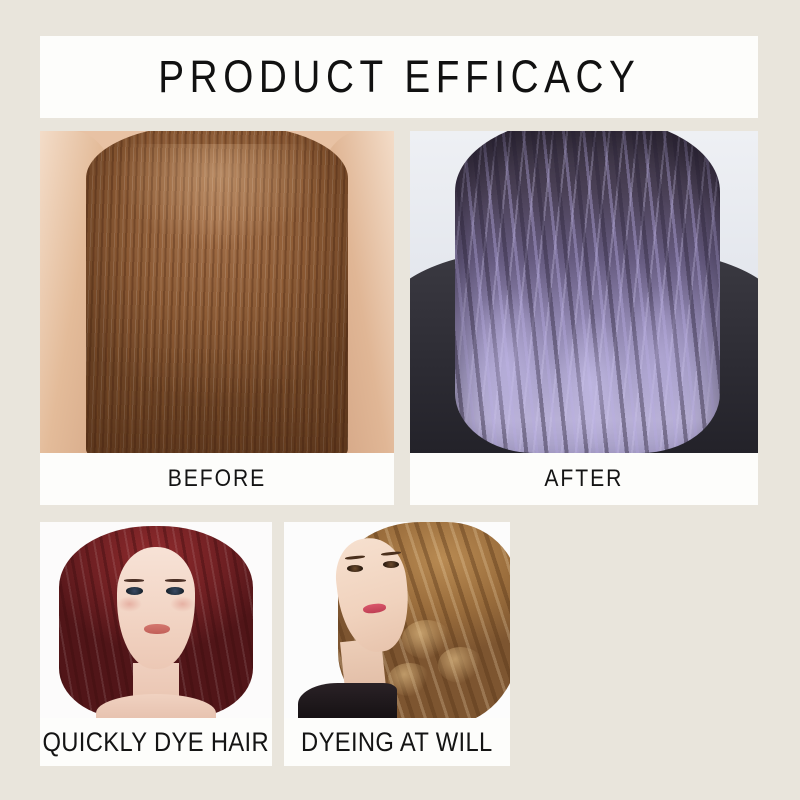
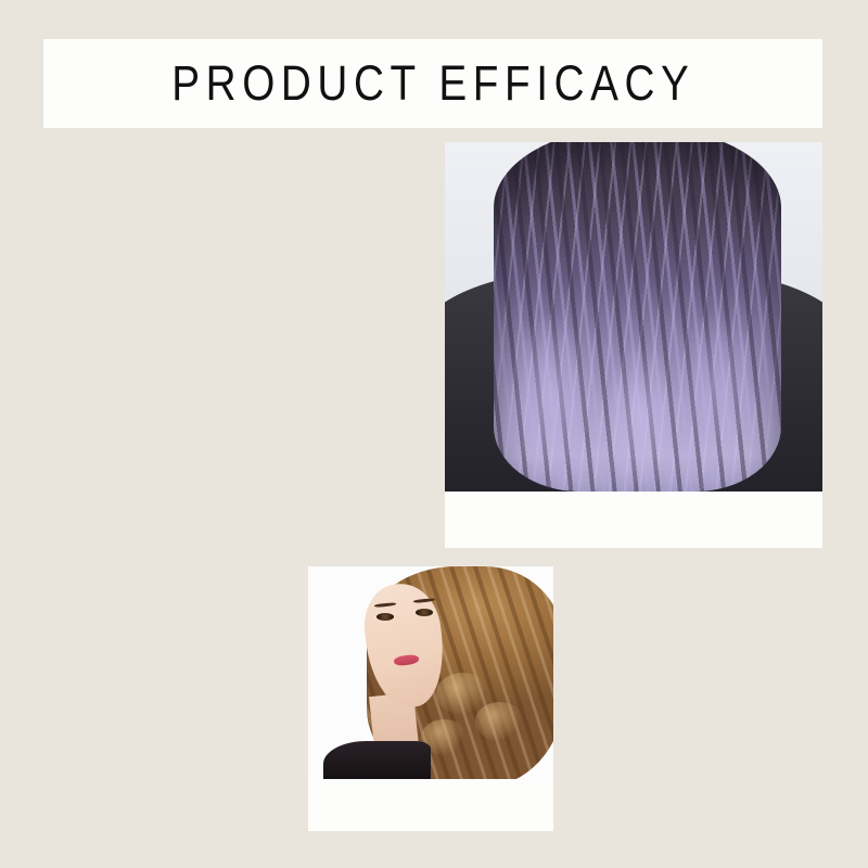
  PRODUCT EFFICACY
- BEFORE
- AFTER
- QUICKLY DYE HAIR
- DYEING AT WILL
